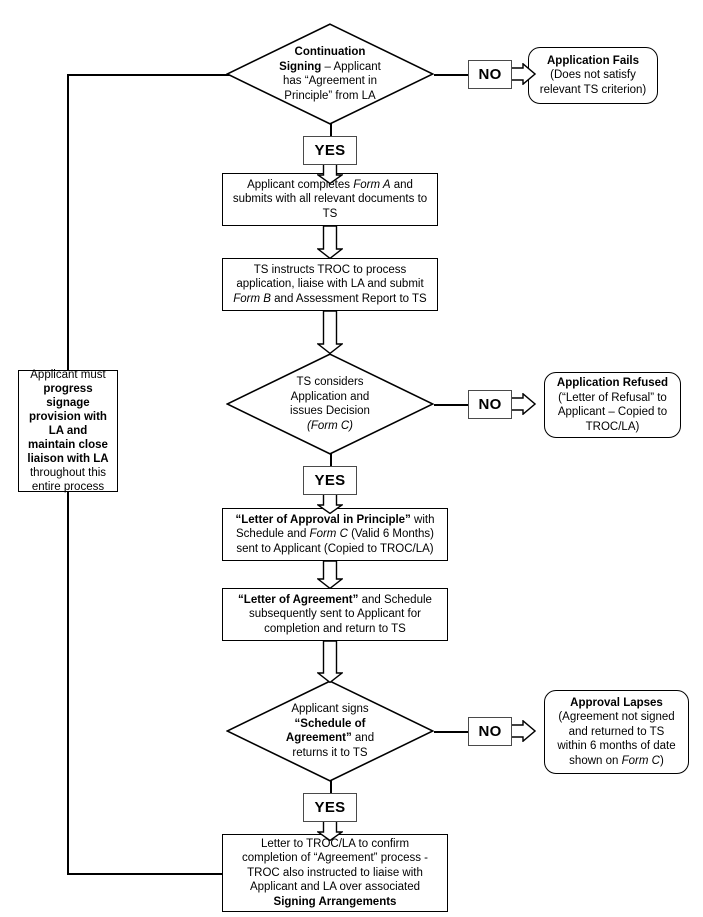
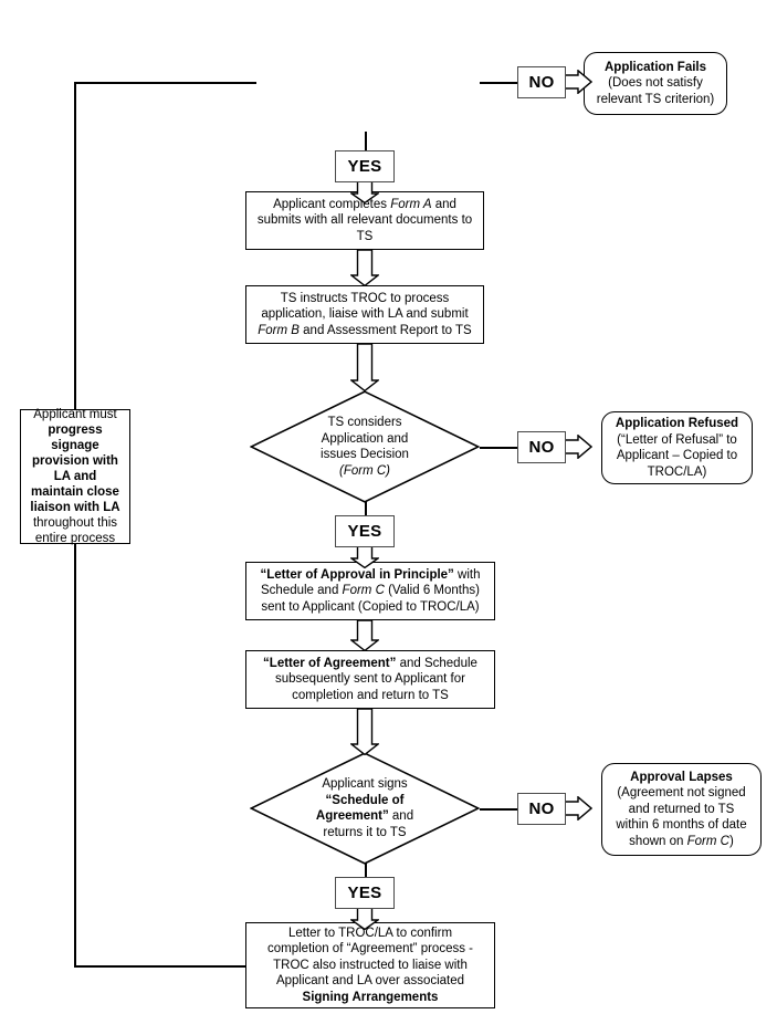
- Continuation
- Signing – Applicant
- has “Agreement in
- Principle” from LA
  NO
  Application Fails
  (Does not satisfy
  relevant TS criterion)
  YES
  Applicant completes Form A and
  submits with all relevant documents to
  TS
  TS instructs TROC to process
  application, liaise with LA and submit
  Form B and Assessment Report to TS
  Applicant must
  progress
  signage
  provision with
  LA and
  maintain close
  liaison with LA
  throughout this
  entire process
  TS considers
  Application and
  issues Decision
  (Form C)
  NO
  Application Refused
  (“Letter of Refusal” to
  Applicant – Copied to
  TROC/LA)
  YES
  “Letter of Approval in Principle” with
  Schedule and Form C (Valid 6 Months)
  sent to Applicant (Copied to TROC/LA)
  “Letter of Agreement” and Schedule
  subsequently sent to Applicant for
  completion and return to TS
  Applicant signs
  “Schedule of
  Agreement” and
  returns it to TS
  NO
  Approval Lapses
  (Agreement not signed
  and returned to TS
  within 6 months of date
  shown on Form C)
  YES
  Letter to TROC/LA to confirm
  completion of “Agreement” process -
  TROC also instructed to liaise with
  Applicant and LA over associated
  Signing Arrangements
